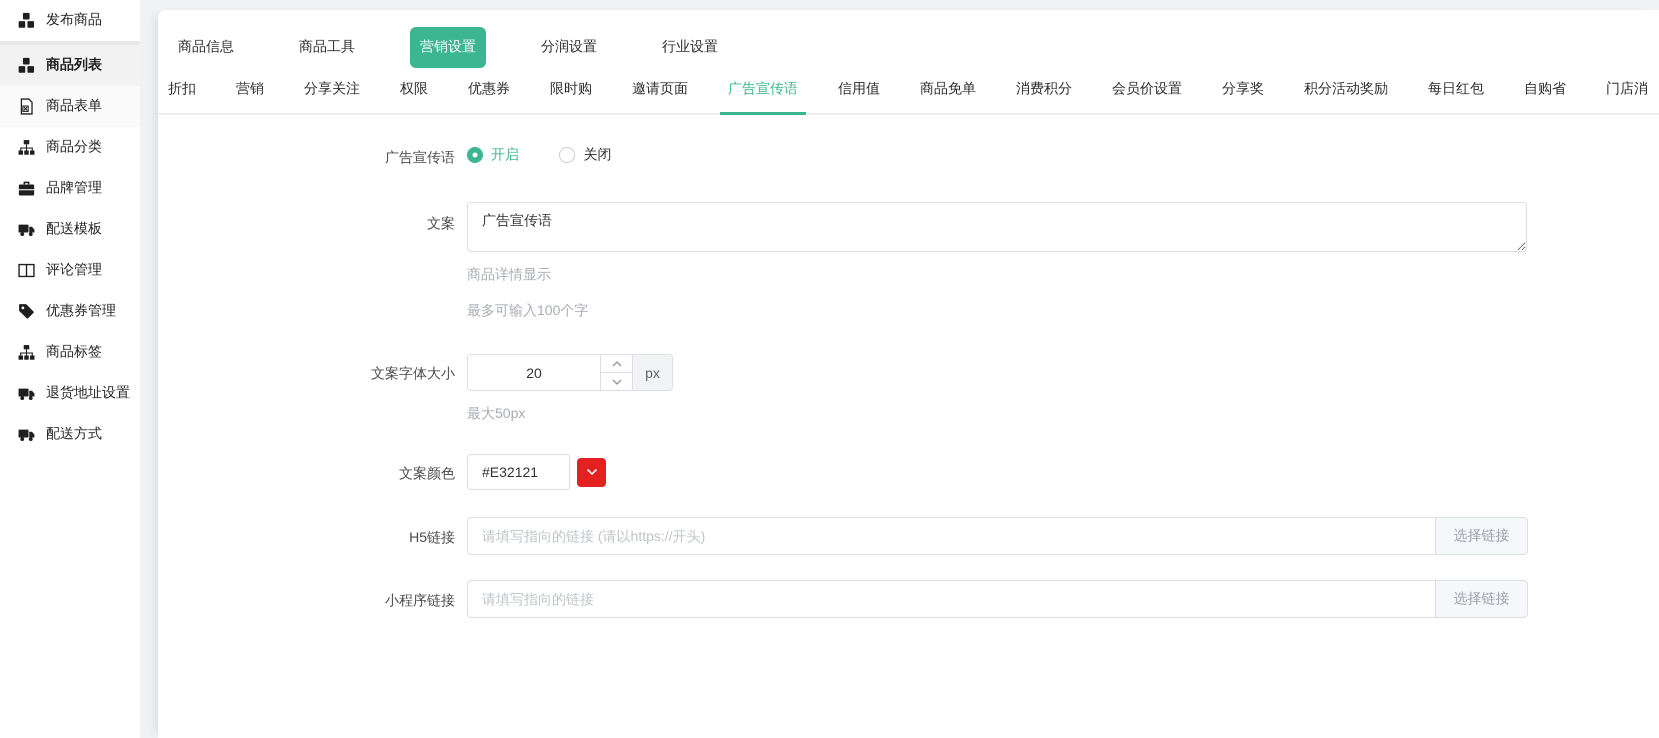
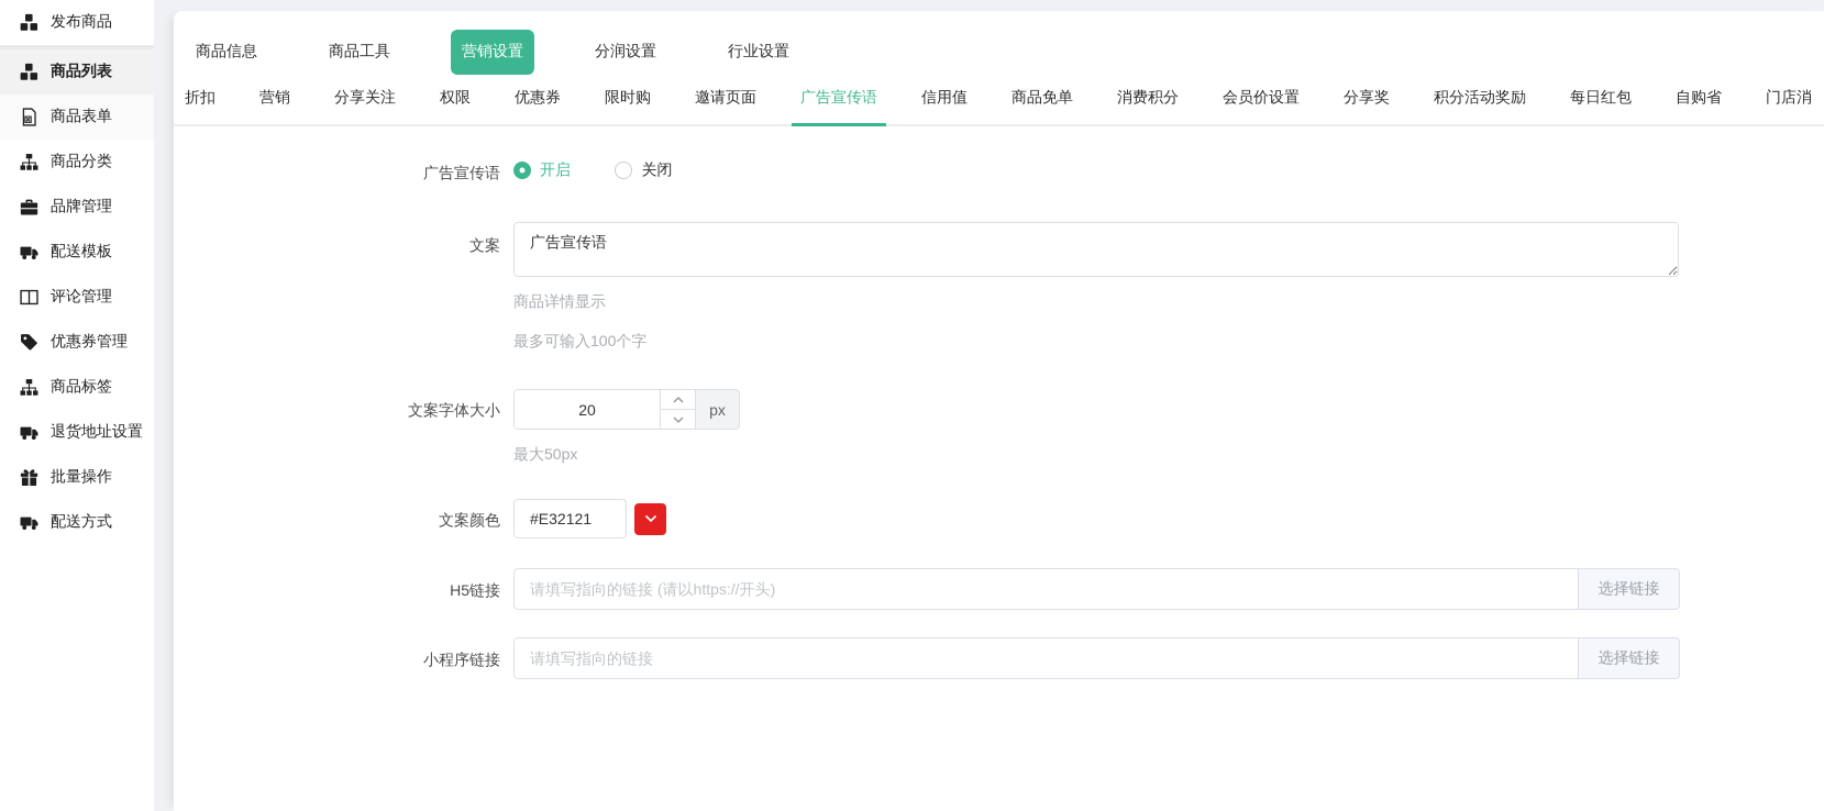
  发布商品
  商品列表
  商品表单
  商品分类
  品牌管理
  配送模板
  评论管理
  优惠券管理
  商品标签
  退货地址设置
+ 批量操作
  配送方式
  商品信息
  商品工具
  营销设置
  分润设置
  行业设置
  折扣
  营销
  分享关注
  权限
  优惠券
  限时购
  邀请页面
  广告宣传语
  信用值
  商品免单
  消费积分
  会员价设置
  分享奖
  积分活动奖励
  每日红包
  自购省
  门店消
  广告宣传语
  开启
  关闭
  文案
  广告宣传语
  商品详情显示
  最多可输入100个字
  文案字体大小
  20
  px
  最大50px
  文案颜色
  #E32121
  H5链接
  请填写指向的链接 (请以https://开头)
  选择链接
  小程序链接
  请填写指向的链接
  选择链接
